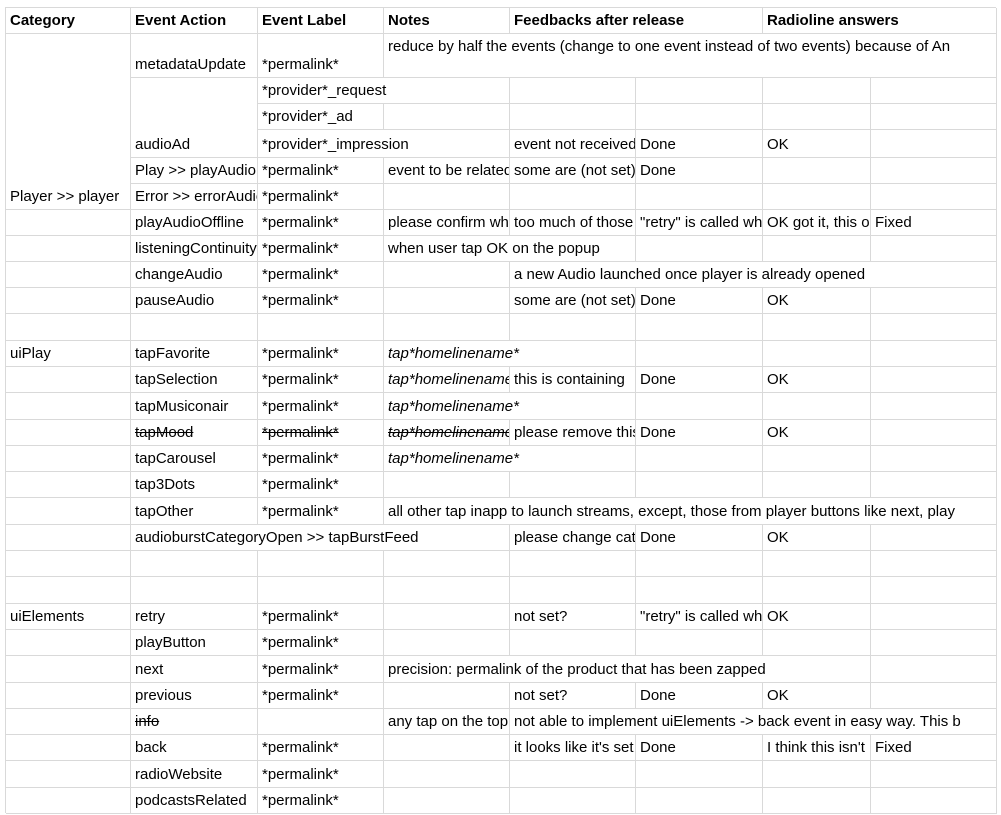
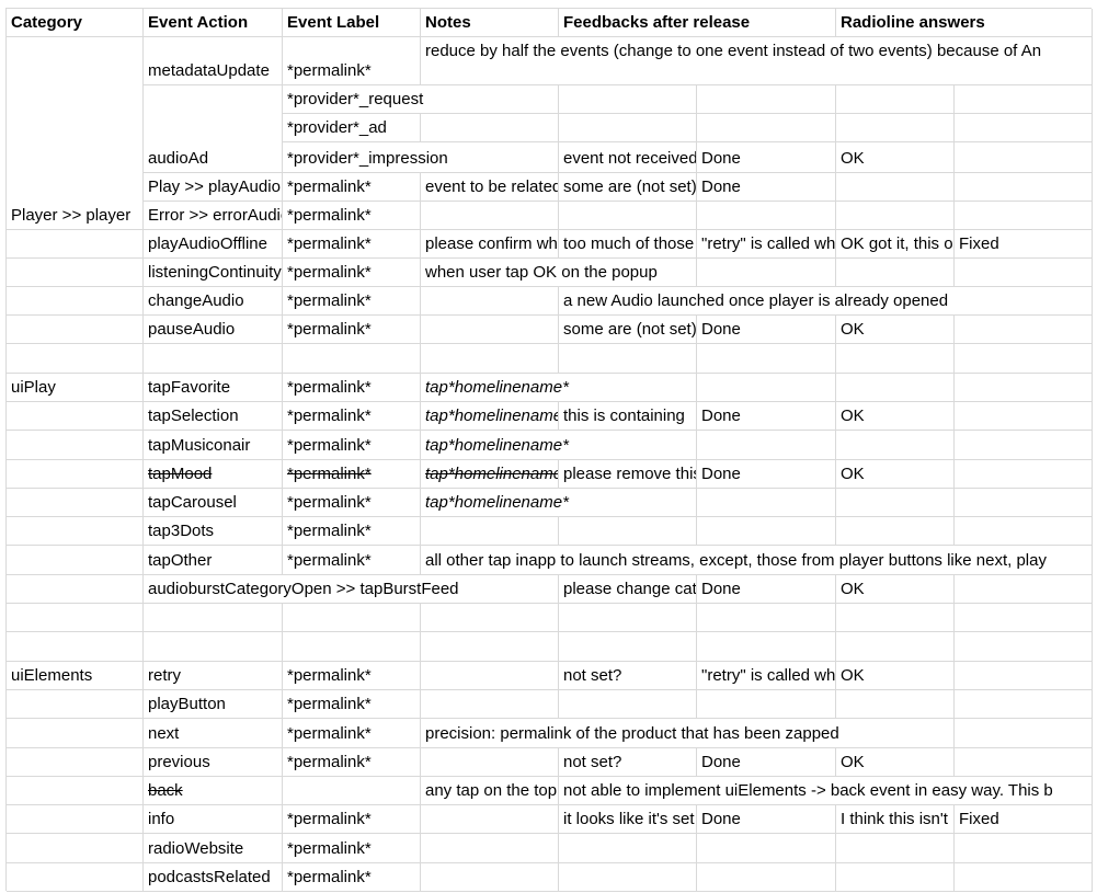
  Category
  Event Action
  Event Label
  Notes
  Feedbacks after release
  Radioline answers
  Player >> player
  metadataUpdate
  *permalink*
  reduce by half the events (change to one event instead of two events) because of An
  audioAd
  *provider*_request
  *provider*_ad
  *provider*_impression
  event not received
  Done
  OK
  Play >> playAudio
  *permalink*
  event to be related
  some are (not set)
  Done
  Error >> errorAudi
  *permalink*
  playAudioOffline
  *permalink*
  please confirm wh
  too much of those
  "retry" is called wh
  OK got it, this o
  Fixed
  listeningContinuity
  *permalink*
  when user tap OK on the popup
  changeAudio
  *permalink*
  a new Audio launched once player is already opened
  pauseAudio
  *permalink*
  some are (not set)
  Done
  OK
  uiPlay
  tapFavorite
  *permalink*
  tap*homelinename*
  tapSelection
  *permalink*
  tap*homelinename
  this is containing
  Done
  OK
  tapMusiconair
  *permalink*
  tap*homelinename*
  tapMood
  *permalink*
  tap*homelinename
  please remove thi
  Done
  OK
  tapCarousel
  *permalink*
  tap*homelinename*
  tap3Dots
  *permalink*
  tapOther
  *permalink*
  all other tap inapp to launch streams, except, those from player buttons like next, play
  audioburstCategoryOpen >> tapBurstFeed
  please change cat
  Done
  OK
  uiElements
  retry
  *permalink*
  not set?
  "retry" is called wh
  OK
  playButton
  *permalink*
  next
  *permalink*
  precision: permalink of the product that has been zapped
  previous
  *permalink*
  not set?
  Done
  OK
- info
+ back
  any tap on the top
  not able to implement uiElements -> back event in easy way. This b
- back
+ info
  *permalink*
  it looks like it's set
  Done
  I think this isn't
  Fixed
  radioWebsite
  *permalink*
  podcastsRelated
  *permalink*
